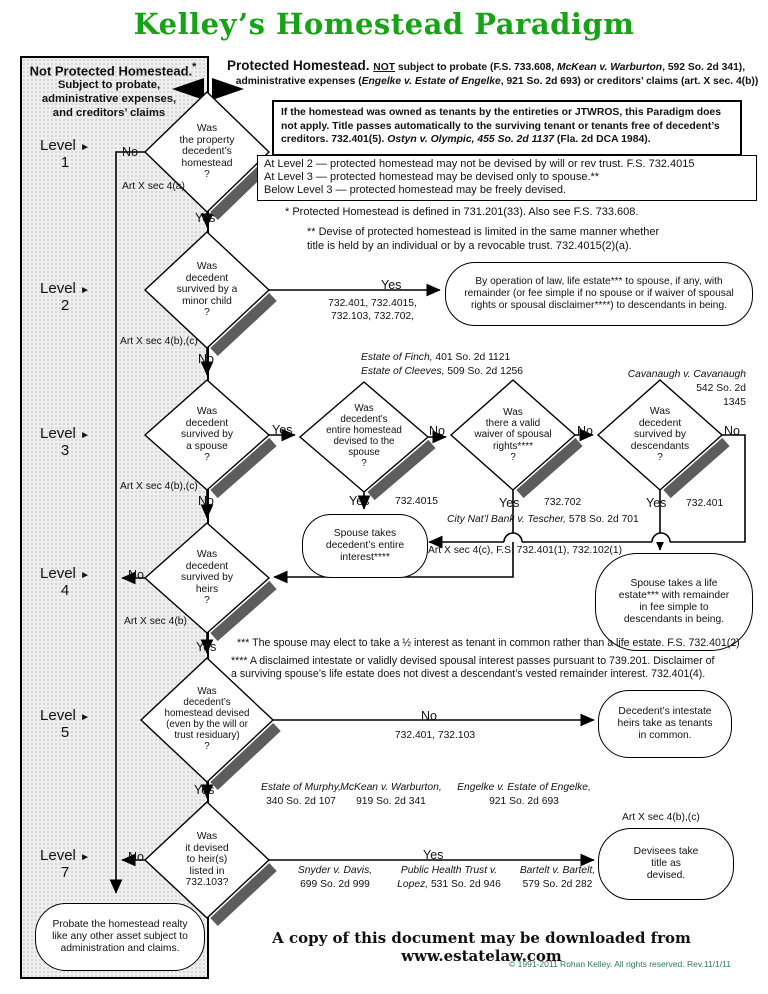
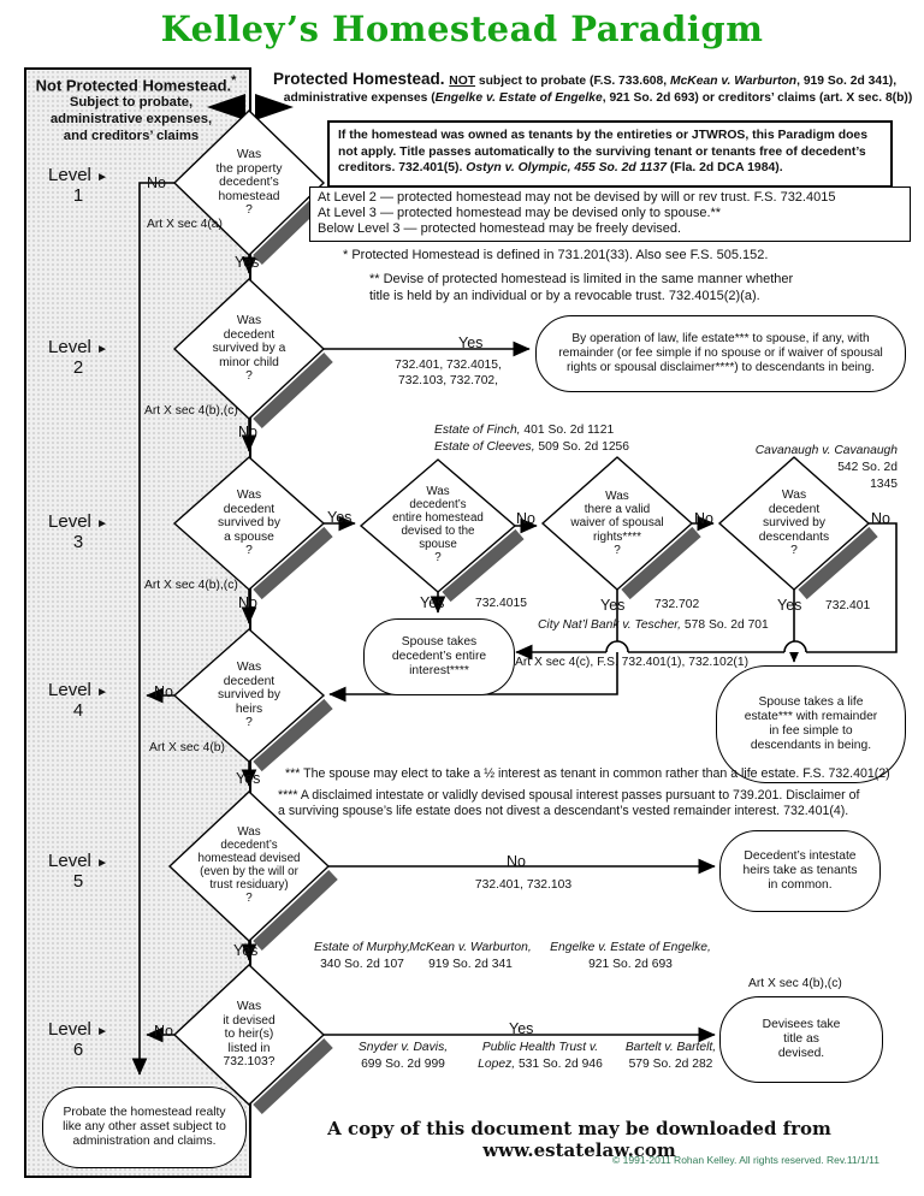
  Kelley’s Homestead Paradigm
  Not Protected Homestead.*
  Subject to probate,
  administrative expenses,
  and creditors’ claims
- Protected Homestead. NOT subject to probate (F.S. 733.608, McKean v. Warburton, 592 So. 2d 341),
+ Protected Homestead. NOT subject to probate (F.S. 733.608, McKean v. Warburton, 919 So. 2d 341),
- administrative expenses (Engelke v. Estate of Engelke, 921 So. 2d 693) or creditors’ claims (art. X sec. 4(b))
+ administrative expenses (Engelke v. Estate of Engelke, 921 So. 2d 693) or creditors’ claims (art. X sec. 8(b))
  If the homestead was owned as tenants by the entireties or JTWROS, this Paradigm does not apply. Title passes automatically to the surviving tenant or tenants free of decedent’s creditors. 732.401(5). Ostyn v. Olympic, 455 So. 2d 1137 (Fla. 2d DCA 1984).
  At Level 2 — protected homestead may not be devised by will or rev trust. F.S. 732.4015
  At Level 3 — protected homestead may be devised only to spouse.**
  Below Level 3 — protected homestead may be freely devised.
- * Protected Homestead is defined in 731.201(33). Also see F.S. 733.608.
+ * Protected Homestead is defined in 731.201(33). Also see F.S. 505.152.
  ** Devise of protected homestead is limited in the same manner whether
  title is held by an individual or by a revocable trust. 732.4015(2)(a).
  Level ►
  1
  Level ►
  2
  Level ►
  3
  Level ►
  4
  Level ►
  5
  Level ►
- 7
+ 6
  Was
  the property
  decedent’s
  homestead
  ?
  Was
  decedent
  survived by a
  minor child
  ?
  Was
  decedent
  survived by
  a spouse
  ?
  Was
  decedent’s
  entire homestead
  devised to the
  spouse
  ?
  Was
  there a valid
  waiver of spousal
  rights****
  ?
  Was
  decedent
  survived by
  descendants
  ?
  Was
  decedent
  survived by
  heirs
  ?
  Was
  decedent’s
  homestead devised
  (even by the will or
  trust residuary)
  ?
  Was
  it devised
  to heir(s)
  listed in
  732.103?
  No
  Yes
  Yes
  No
  Yes
  No
  No
  Yes
  No
  Yes
  No
  Yes
  No
  Yes
  No
  Yes
  No
  Yes
  Art X sec 4(a)
  732.401, 732.4015,
  732.103, 732.702,
  Art X sec 4(b),(c)
  Art X sec 4(b),(c)
  732.4015
  732.702
  732.401
  Art X sec 4(c), F.S. 732.401(1), 732.102(1)
  Art X sec 4(b)
  732.401, 732.103
  Art X sec 4(b),(c)
  Estate of Finch, 401 So. 2d 1121 Estate of Cleeves, 509 So. 2d 1256
  Cavanaugh v. Cavanaugh 542 So. 2d
  1345
  City Nat’l Bank v. Tescher, 578 So. 2d 701
  Estate of Murphy, 340 So. 2d 107
  McKean v. Warburton, 919 So. 2d 341
  Engelke v. Estate of Engelke, 921 So. 2d 693
  Snyder v. Davis, 699 So. 2d 999
  Public Health Trust v.
  Lopez, 531 So. 2d 946
  Bartelt v. Bartelt, 579 So. 2d 282
  By operation of law, life estate*** to spouse, if any, with
  remainder (or fee simple if no spouse or if waiver of spousal
  rights or spousal disclaimer****) to descendants in being.
  Spouse takes
  decedent’s entire
  interest****
  Spouse takes a life
  estate*** with remainder
  in fee simple to
  descendants in being.
  Decedent’s intestate
  heirs take as tenants
  in common.
  Devisees take
  title as
  devised.
  Probate the homestead realty
  like any other asset subject to
  administration and claims.
  *** The spouse may elect to take a ½ interest as tenant in common rather than a life estate. F.S. 732.401(2)
  **** A disclaimed intestate or validly devised spousal interest passes pursuant to 739.201. Disclaimer of
  a surviving spouse’s life estate does not divest a descendant’s vested remainder interest. 732.401(4).
  A copy of this document may be downloaded from www.estatelaw.com
  © 1991-2011 Rohan Kelley. All rights reserved. Rev.11/1/11
